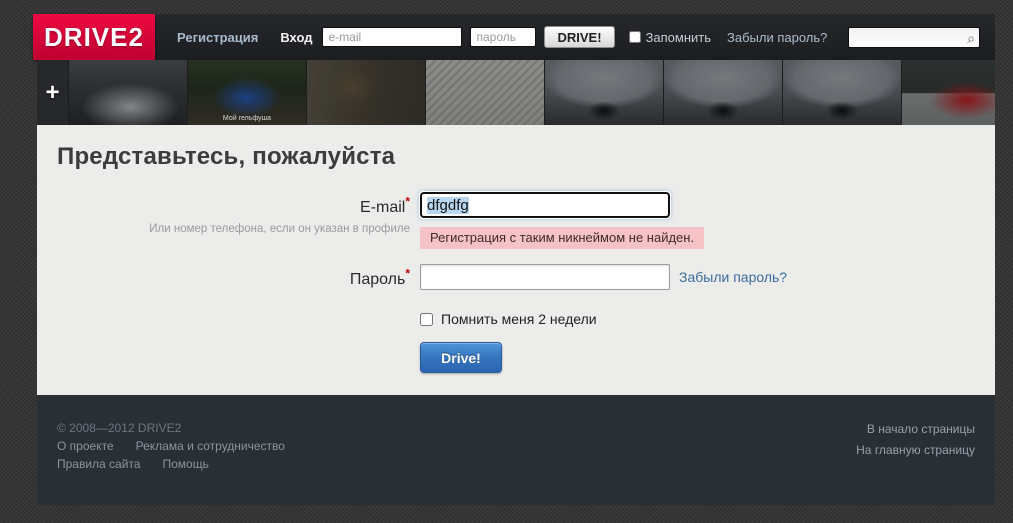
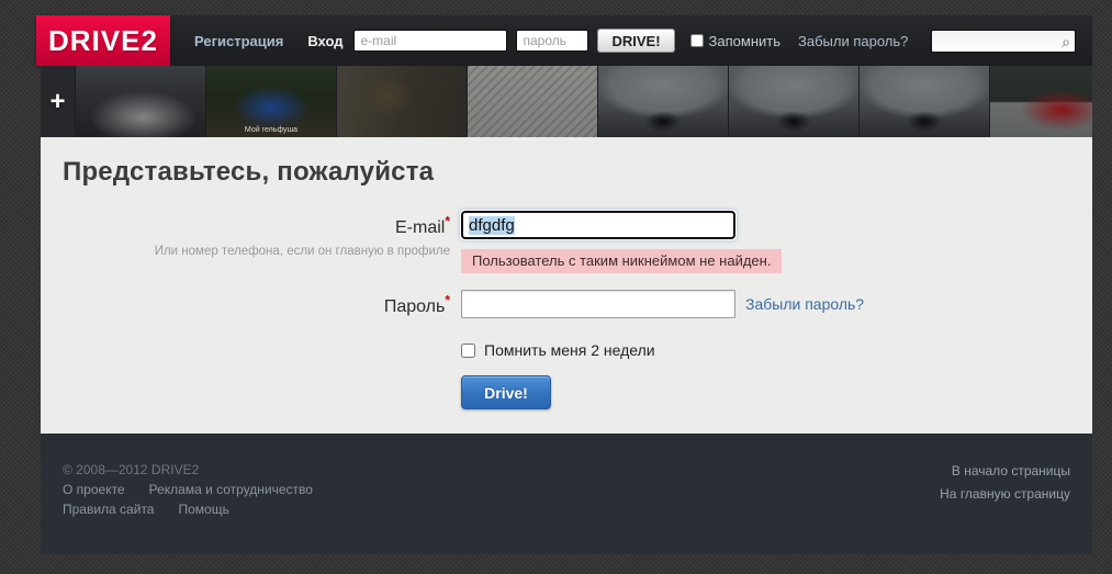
  DRIVE2
  Регистрация
  Вход
  e-mail
  пароль
  DRIVE!
  Запомнить
  Забыли пароль?
  ⌕
  +
  Представьтесь, пожалуйста
  E-mail*
- Или номер телефона, если он указан в профиле
+ Или номер телефона, если он главную в профиле
  dfgdfg
- Регистрация с таким никнеймом не найден.
+ Пользователь с таким никнеймом не найден.
  Пароль*
  Забыли пароль?
  Помнить меня 2 недели
  Drive!
  © 2008—2012 DRIVE2
  О проекте Реклама и сотрудничество
  Правила сайта Помощь
  В начало страницы
  На главную страницу
